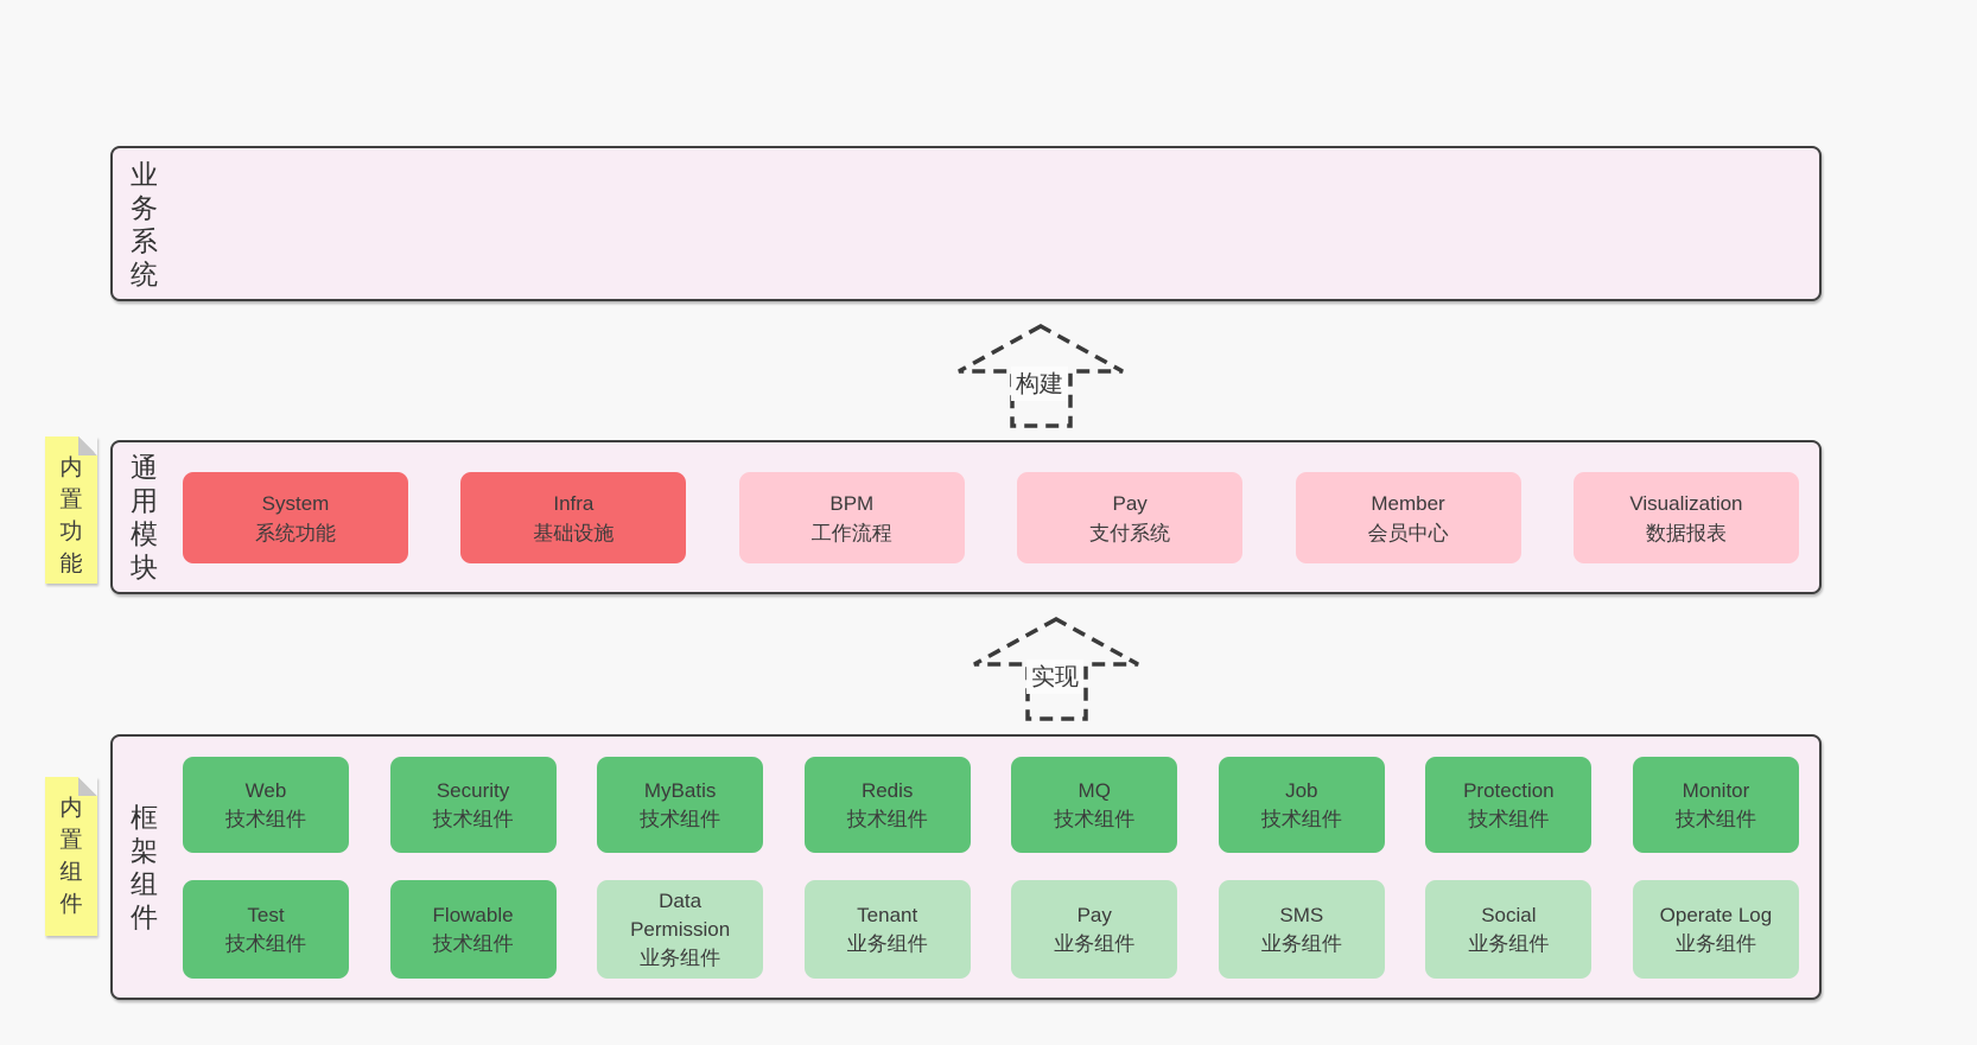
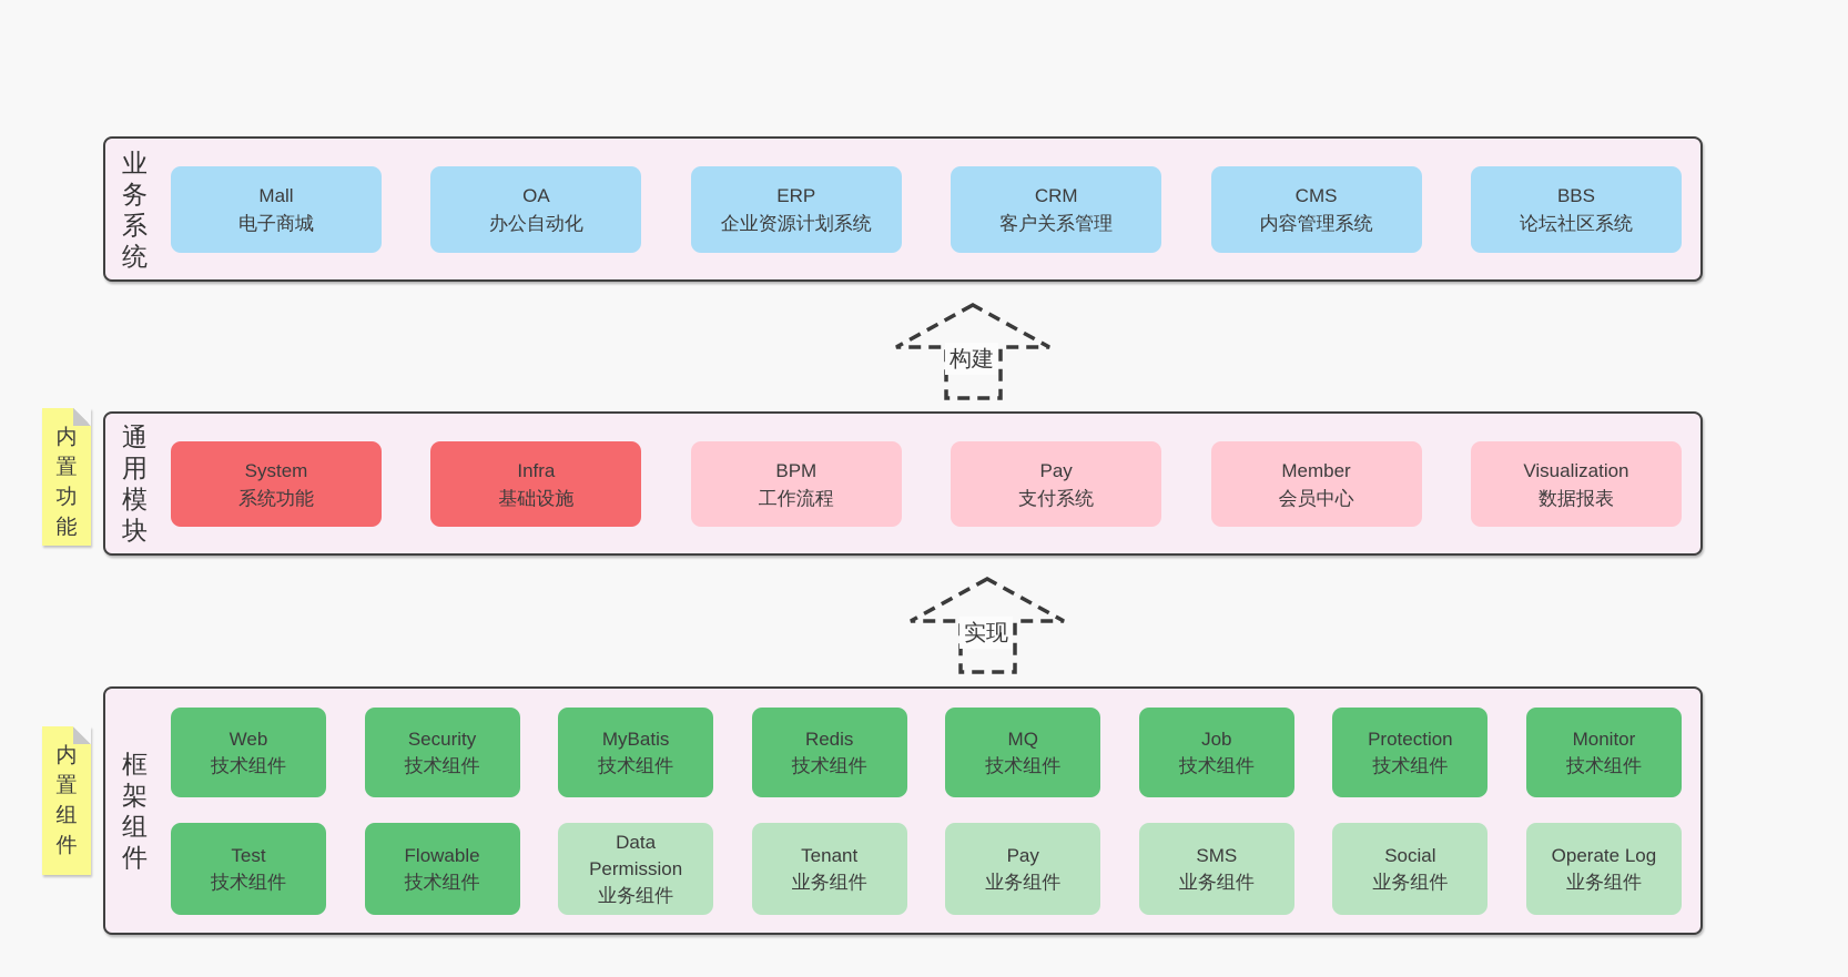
  业务系统
+ Mall
+ 电子商城
+ OA
+ 办公自动化
+ ERP
+ 企业资源计划系统
+ CRM
+ 客户关系管理
+ CMS
+ 内容管理系统
+ BBS
+ 论坛社区系统
  构建
  内置功能
  通用模块
  System
  系统功能
  Infra
  基础设施
  BPM
  工作流程
  Pay
  支付系统
  Member
  会员中心
  Visualization
  数据报表
  实现
  内置组件
  框架组件
  Web
  技术组件
  Security
  技术组件
  MyBatis
  技术组件
  Redis
  技术组件
  MQ
  技术组件
  Job
  技术组件
  Protection
  技术组件
  Monitor
  技术组件
  Test
  技术组件
  Flowable
  技术组件
  Data Permission
  业务组件
  Tenant
  业务组件
  Pay
  业务组件
  SMS
  业务组件
  Social
  业务组件
  Operate Log
  业务组件
